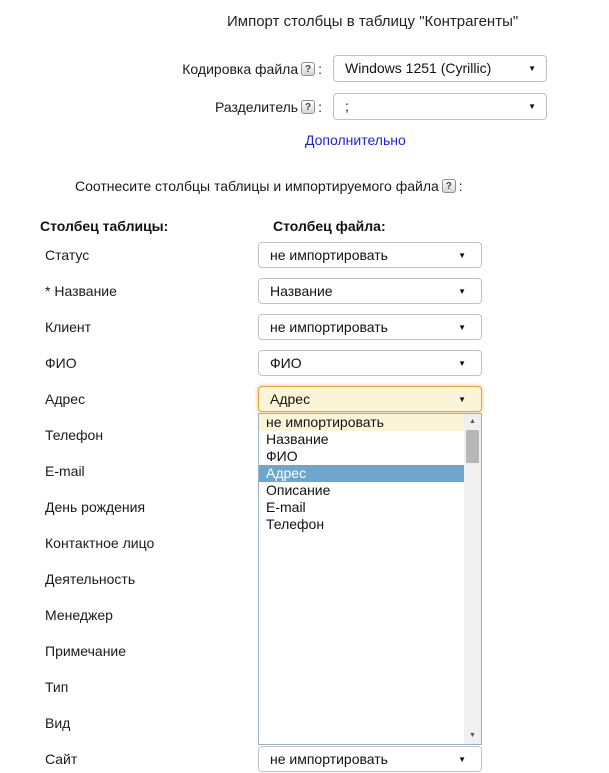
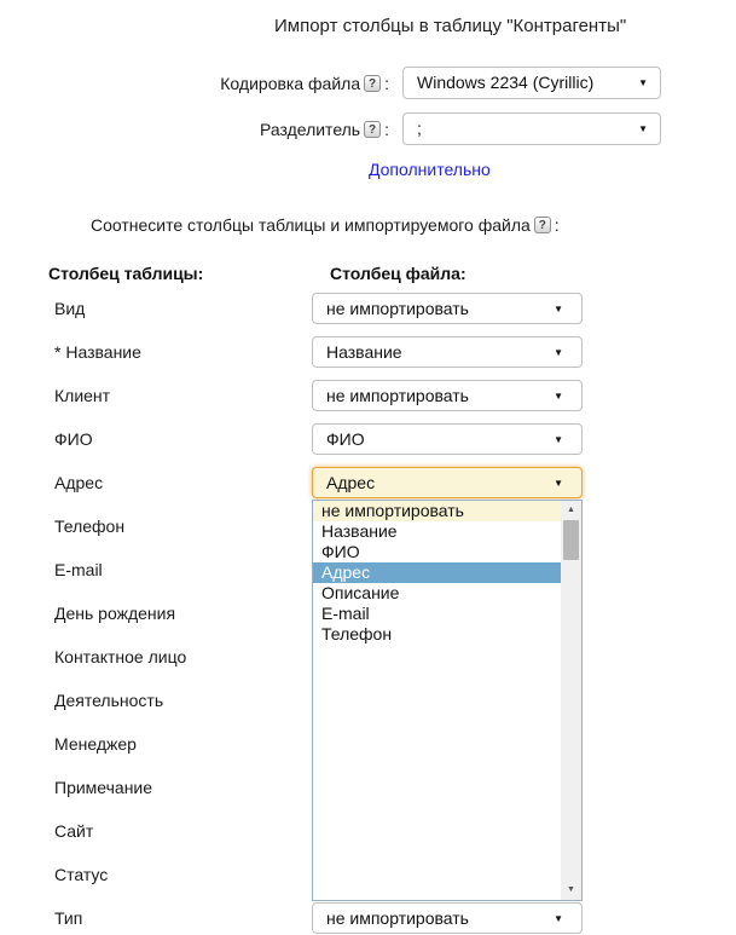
  Импорт столбцы в таблицу "Контрагенты"
  Кодировка файла
  ?
  :
- Windows 1251 (Cyrillic)
+ Windows 2234 (Cyrillic)
  ▼
  Разделитель
  ?
  :
  ;
  ▼
  Дополнительно
  Соотнесите столбцы таблицы и импортируемого файла
  ?
  :
  Столбец таблицы:
  Столбец файла:
- Статус
+ Вид
  не импортировать
  ▼
  * Название
  Название
  ▼
  Клиент
  не импортировать
  ▼
  ФИО
  ФИО
  ▼
  Адрес
  Адрес
  ▼
  Телефон
  E-mail
  День рождения
  Контактное лицо
  Деятельность
  Менеджер
  Примечание
- Тип
+ Сайт
- Вид
+ Статус
- Сайт
+ Тип
  не импортировать
  ▼
  не импортировать
  Название
  ФИО
  Адрес
  Описание
  E-mail
  Телефон
